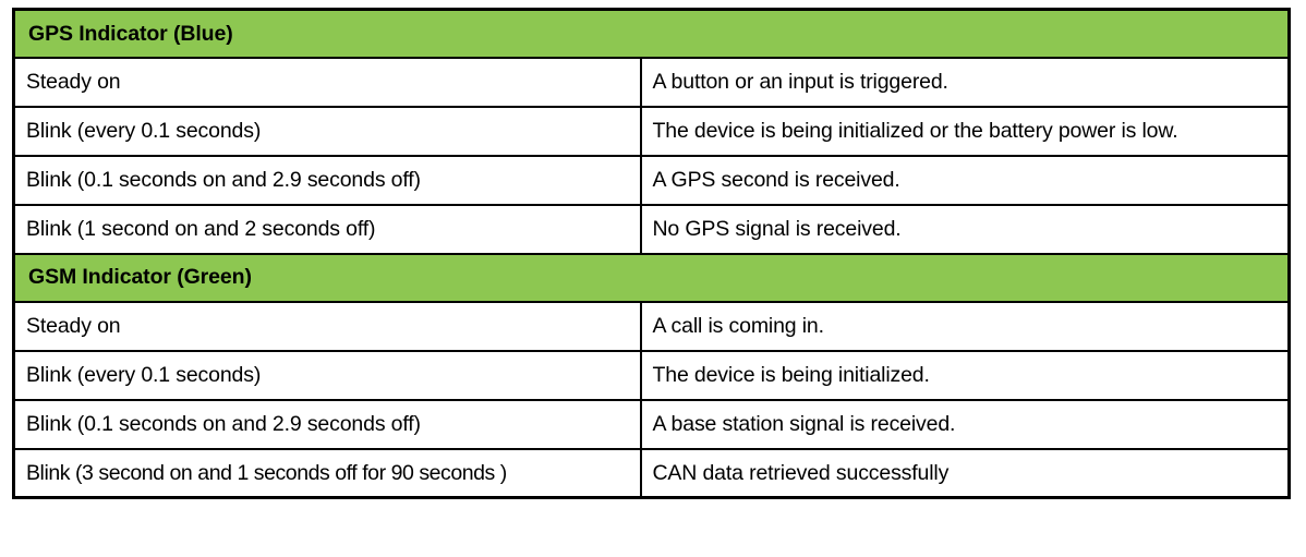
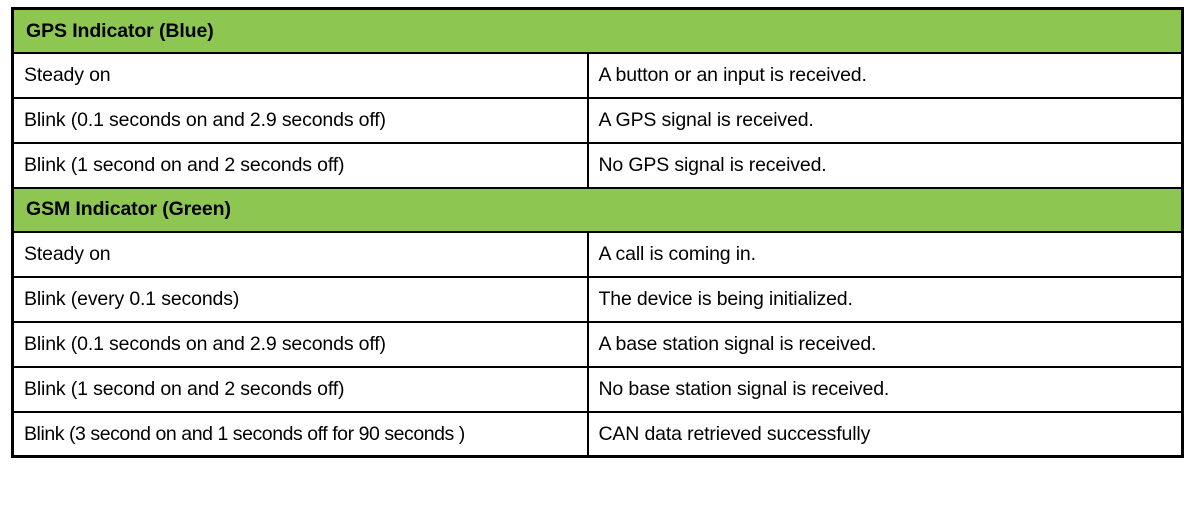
  GPS Indicator (Blue)
- Steady on	A button or an input is triggered.
+ Steady on	A button or an input is received.
- Blink (every 0.1 seconds)	The device is being initialized or the battery power is low.
- Blink (0.1 seconds on and 2.9 seconds off)	A GPS second is received.
+ Blink (0.1 seconds on and 2.9 seconds off)	A GPS signal is received.
  Blink (1 second on and 2 seconds off)	No GPS signal is received.
  GSM Indicator (Green)
  Steady on	A call is coming in.
  Blink (every 0.1 seconds)	The device is being initialized.
  Blink (0.1 seconds on and 2.9 seconds off)	A base station signal is received.
+ Blink (1 second on and 2 seconds off)	No base station signal is received.
  Blink (3 second on and 1 seconds off for 90 seconds )	CAN data retrieved successfully
